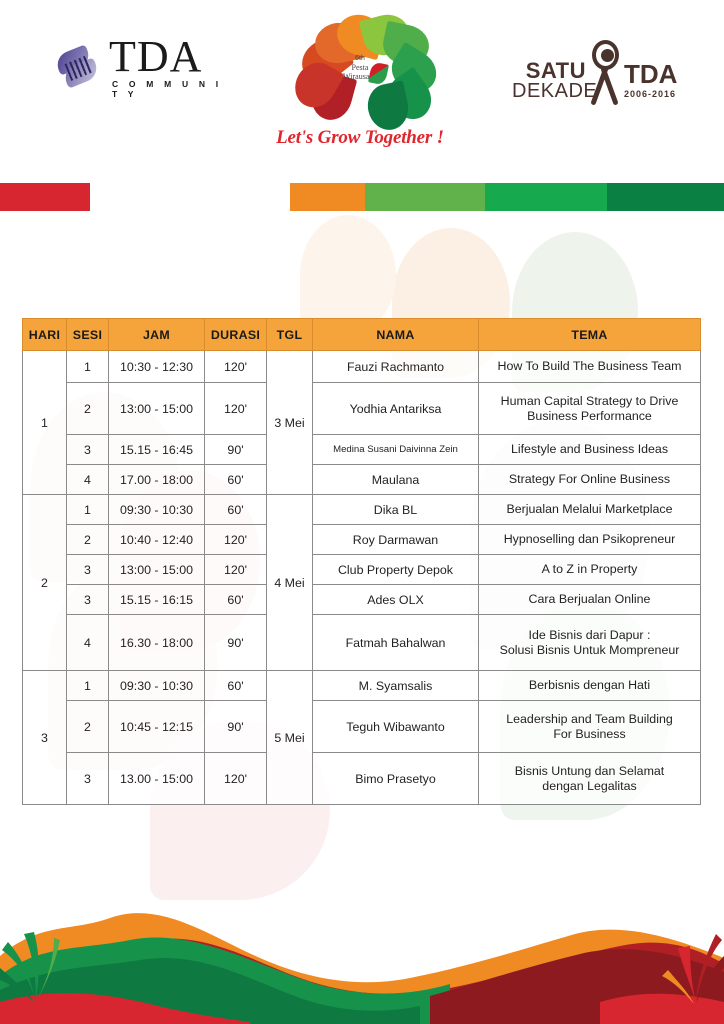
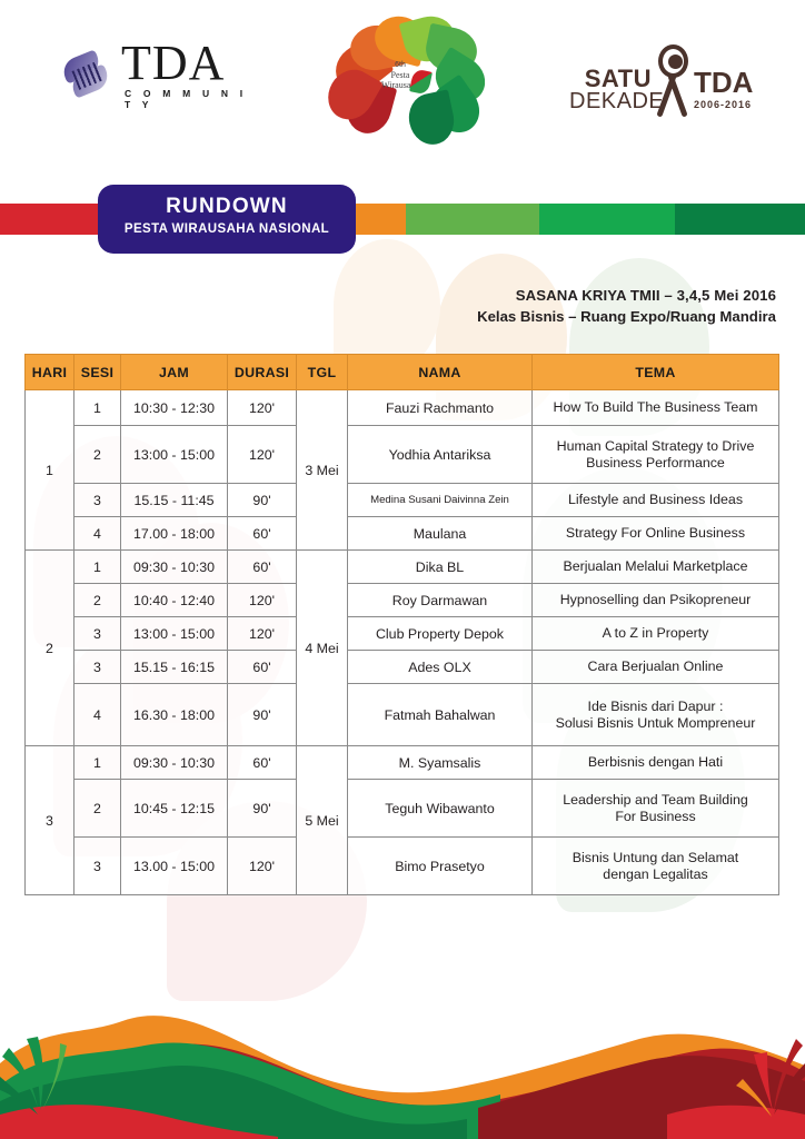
  TDA
  C O M M U N I T Y
  Pesta
  Wirausa
- Let's Grow Together !
  SATU
  DEKAD
  TDA
  2006-2016
+ RUNDOWN
+ PESTA WIRAUSAHA NASIONAL
+ SASANA KRIYA TMII – 3,4,5 Mei 2016
+ Kelas Bisnis – Ruang Expo/Ruang Mandira
  HARI	SESI	JAM	DURASI	TGL	NAMA	TEMA
  1	1	10:30 - 12:30	120'	3 Mei	Fauzi Rachmanto	How To Build The Business Team
  2	13:00 - 15:00	120'	Yodhia Antariksa	Human Capital Strategy to Drive Business Performance
- 3	15.15 - 16:45	90'	Medina Susani Daivinna Zein	Lifestyle and Business Ideas
+ 3	15.15 - 11:45	90'	Medina Susani Daivinna Zein	Lifestyle and Business Ideas
  4	17.00 - 18:00	60'	Maulana	Strategy For Online Business
  2	1	09:30 - 10:30	60'	4 Mei	Dika BL	Berjualan Melalui Marketplace
  2	10:40 - 12:40	120'	Roy Darmawan	Hypnoselling dan Psikopreneur
  3	13:00 - 15:00	120'	Club Property Depok	A to Z in Property
  3	15.15 - 16:15	60'	Ades OLX	Cara Berjualan Online
  4	16.30 - 18:00	90'	Fatmah Bahalwan	Ide Bisnis dari Dapur :Solusi Bisnis Untuk Mompreneur
  3	1	09:30 - 10:30	60'	5 Mei	M. Syamsalis	Berbisnis dengan Hati
  2	10:45 - 12:15	90'	Teguh Wibawanto	Leadership and Team BuildingFor Business
  3	13.00 - 15:00	120'	Bimo Prasetyo	Bisnis Untung dan Selamatdengan Legalitas
